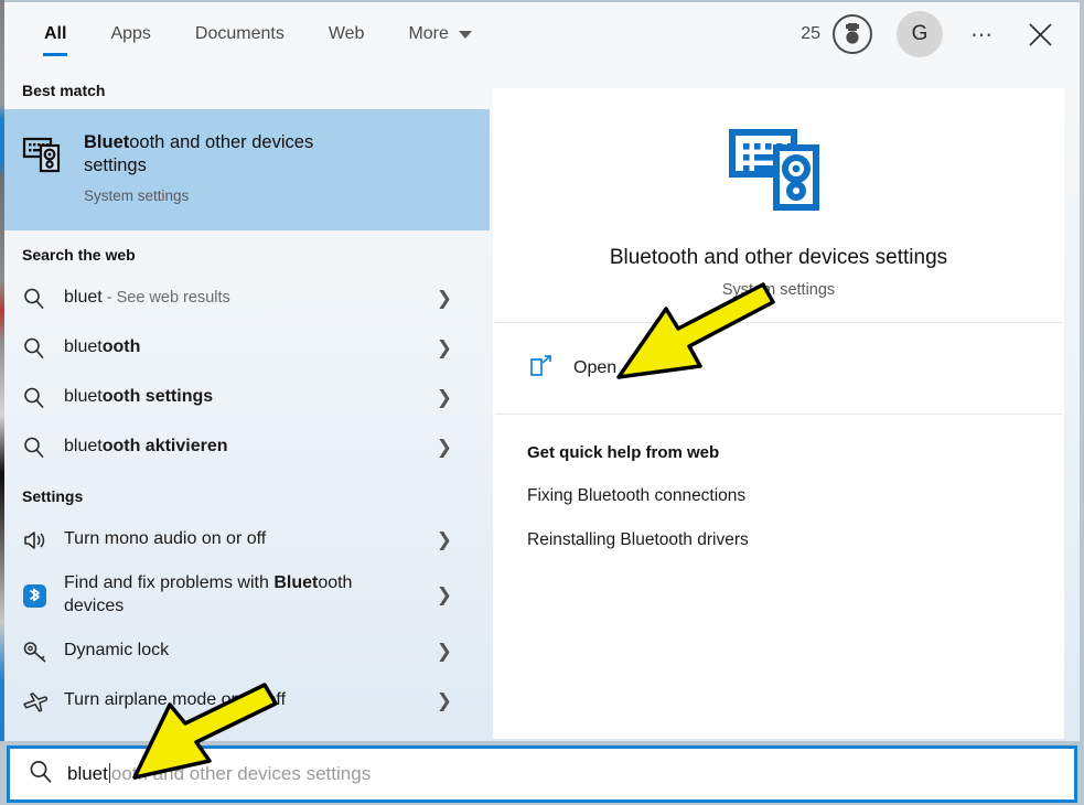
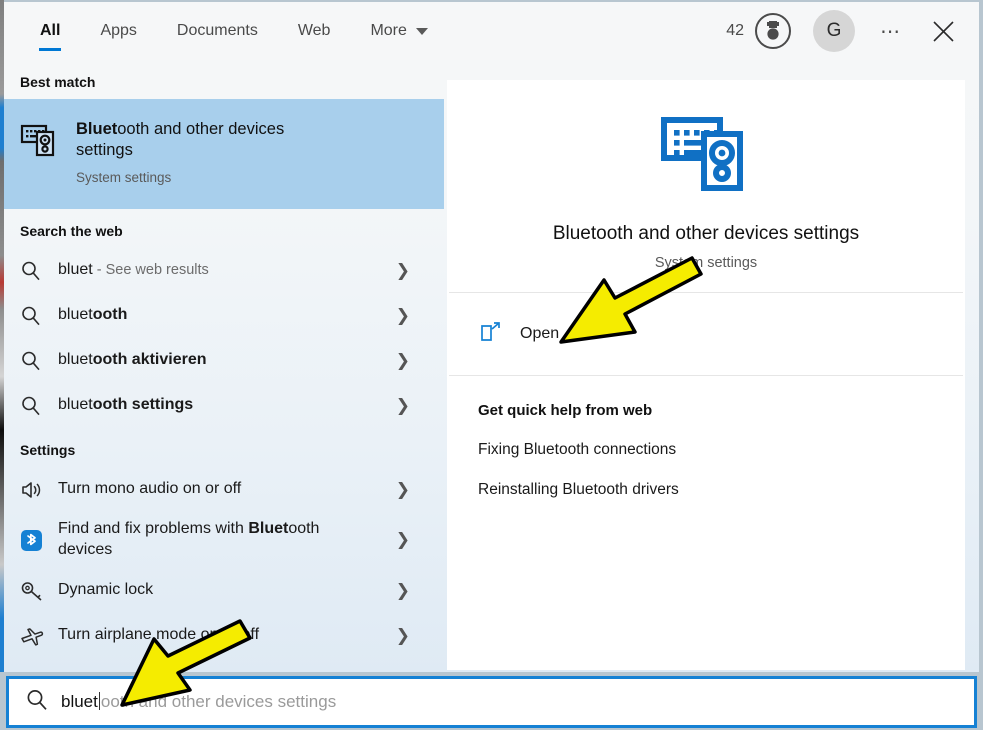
  All
  Apps
  Documents
  Web
  More
- 25
+ 42
  G
  ⋯
  Best match
  Bluetooth and other devices settings
  System settings
  Search the web
  bluet - See web results
  ❯
  bluetooth
  ❯
- bluetooth settings
+ bluetooth aktivieren
  ❯
- bluetooth aktivieren
+ bluetooth settings
  ❯
  Settings
  Turn mono audio on or off
  ❯
  Find and fix problems with Bluetooth devices
  ❯
  Dynamic lock
  ❯
  Turn airplane mode off
  ❯
  Bluetooth and other devices settings
  Sysm settings
  Open
  Get quick help from web
  Fixing Bluetooth connections
  Reinstalling Bluetooth drivers
  bluet oond other devices settings
